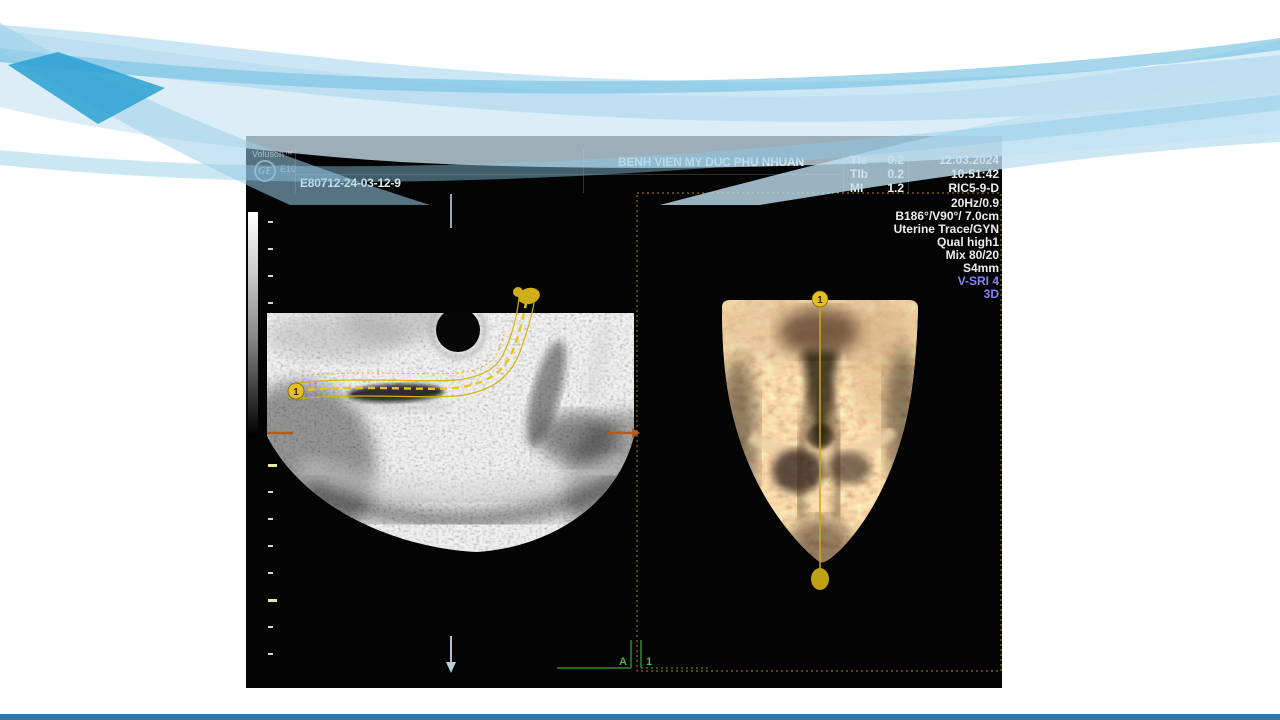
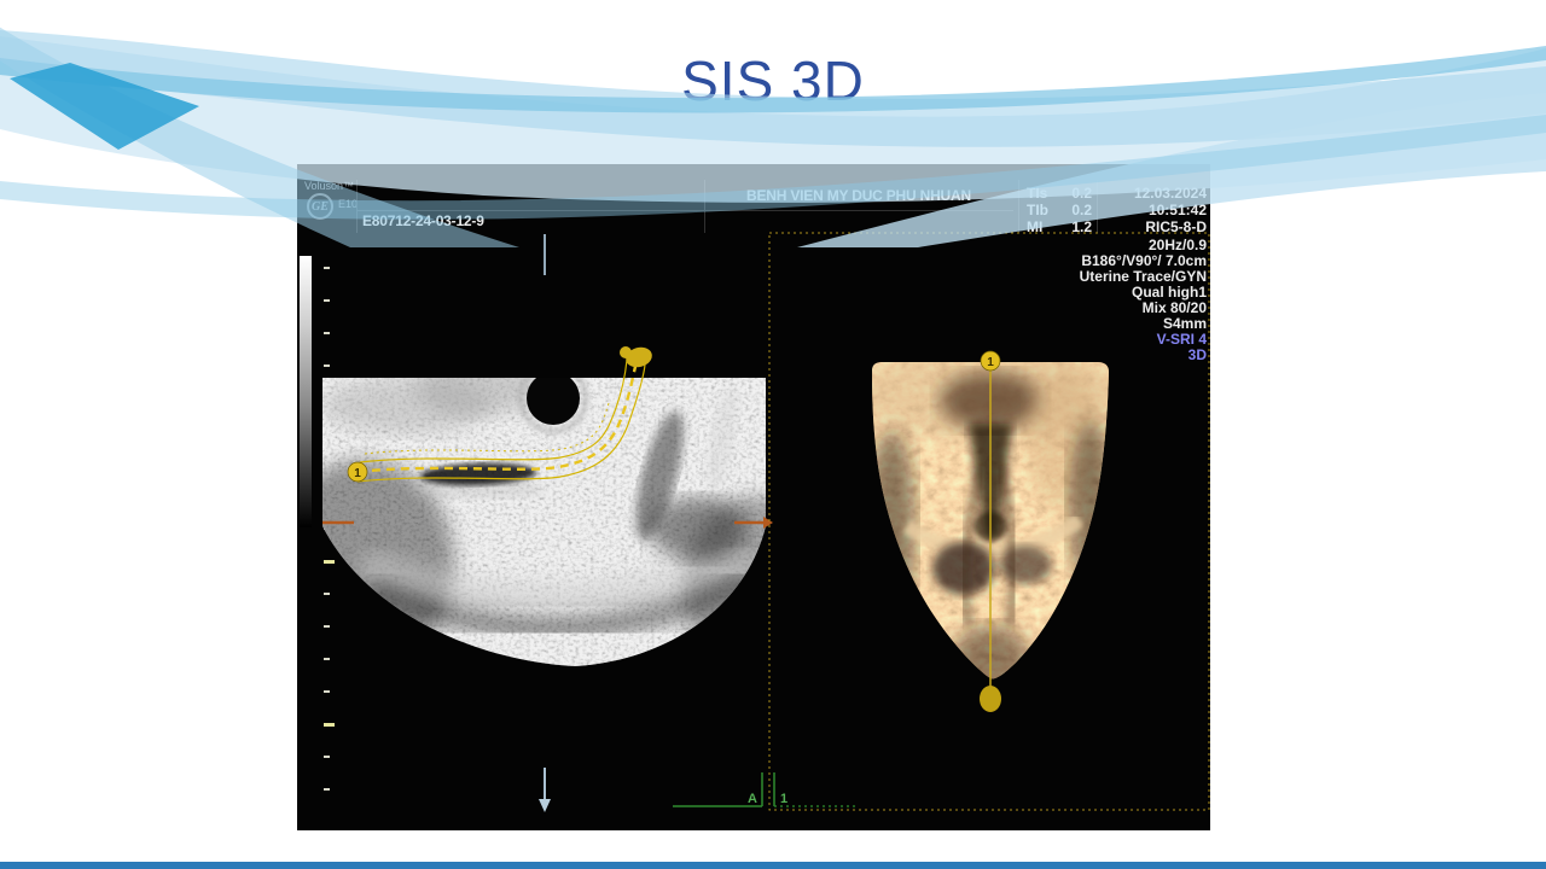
+ SIS 3D
  Voluson™
  GE
  E10
  E80712-24-03-12-9
  BENH VIEN MY DUC PHU NHUAN
  TIs
  0.2
  TIb
  0.2
  MI
  1.2
  12.03.2024
  10:51:42
- RIC5-9-D
+ RIC5-8-D
  20Hz/0.9
  B186°/V90°/ 7.0cm
  Uterine Trace/GYN
  Qual high1
  Mix 80/20
  S4mm
  V-SRI 4
  3D
  1
  1
  A
  1
